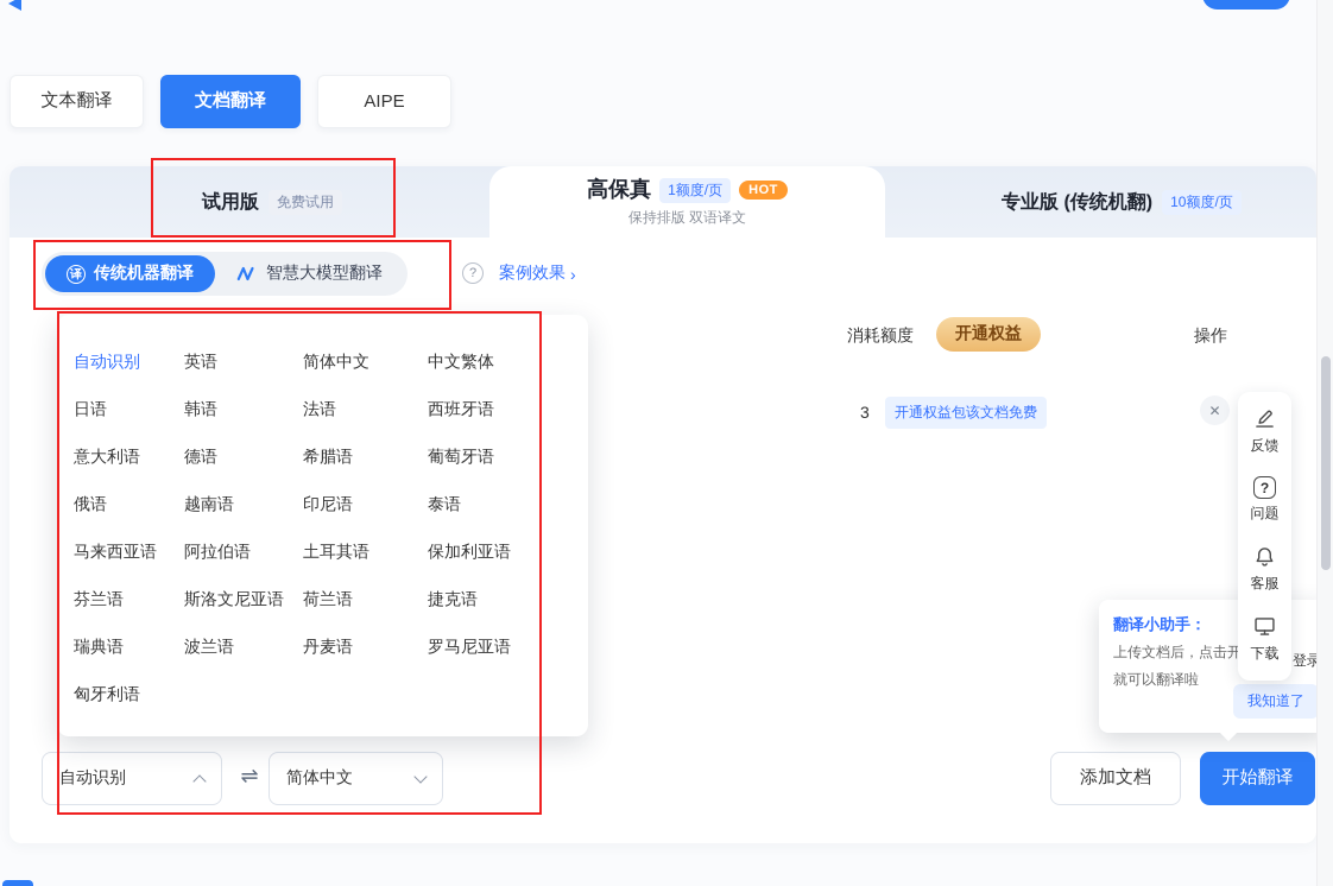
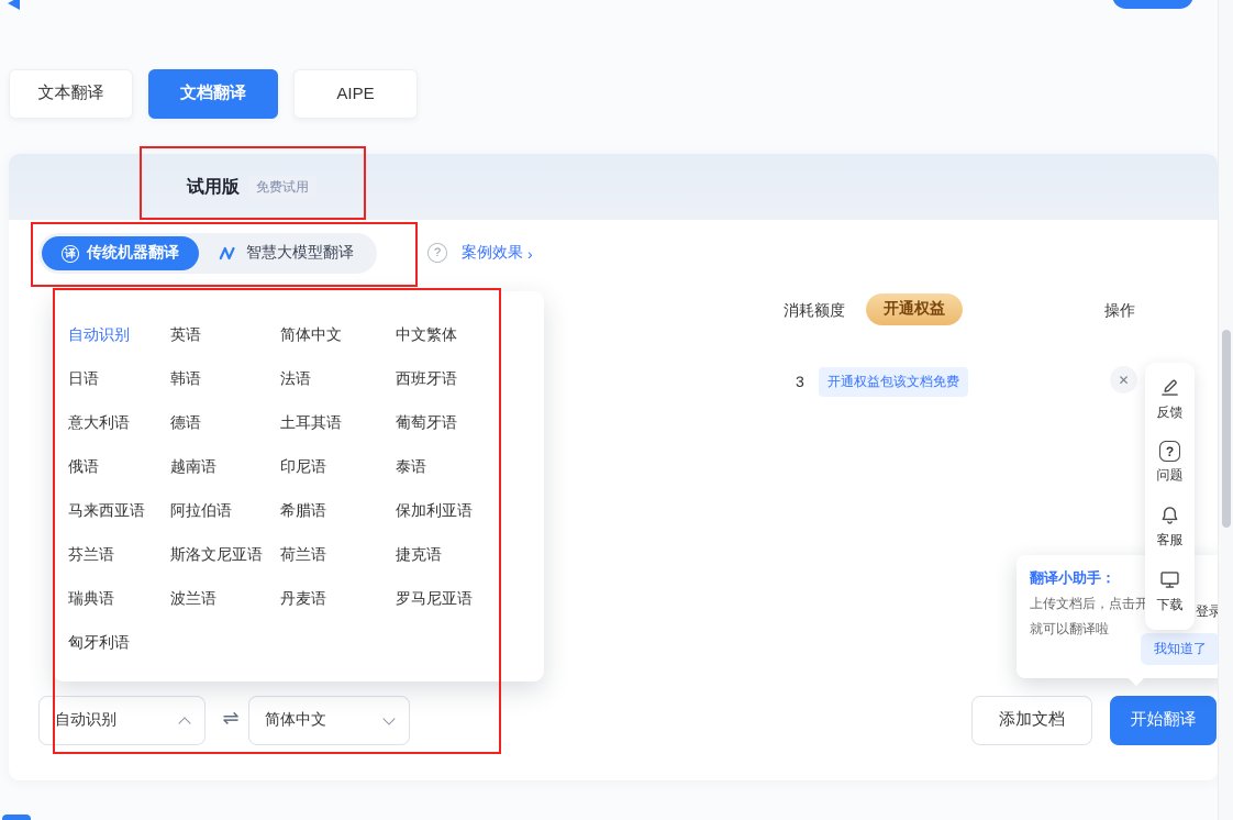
  文本翻译
  文档翻译
  AIPE
  试用版
  免费试用
- 高保真
- 1额度/页
- HOT
- 保持排版 双语译文
- 专业版 (传统机翻)
- 10额度/页
  译
  传统机器翻译
  智慧大模型翻译
  ?
  案例效果
  ›
  消耗额度
  开通权益
  操作
  3
  开通权益包该文档免费
  ✕
  自动识别
  英语
  简体中文
  中文繁体
  日语
  韩语
  法语
  西班牙语
  意大利语
  德语
- 希腊语
+ 土耳其语
  葡萄牙语
  俄语
  越南语
  印尼语
  泰语
  马来西亚语
  阿拉伯语
- 土耳其语
+ 希腊语
  保加利亚语
  芬兰语
  斯洛文尼亚语
  荷兰语
  捷克语
  瑞典语
  波兰语
  丹麦语
  罗马尼亚语
  匈牙利语
  自动识别
  ⇌
  简体中文
  添加文档
  开始翻译
  翻译小助手：
  上传文档后，点击开
  就可以翻译啦
  我知道了
  反馈
  ?
  问题
  客服
  下载
  登录
